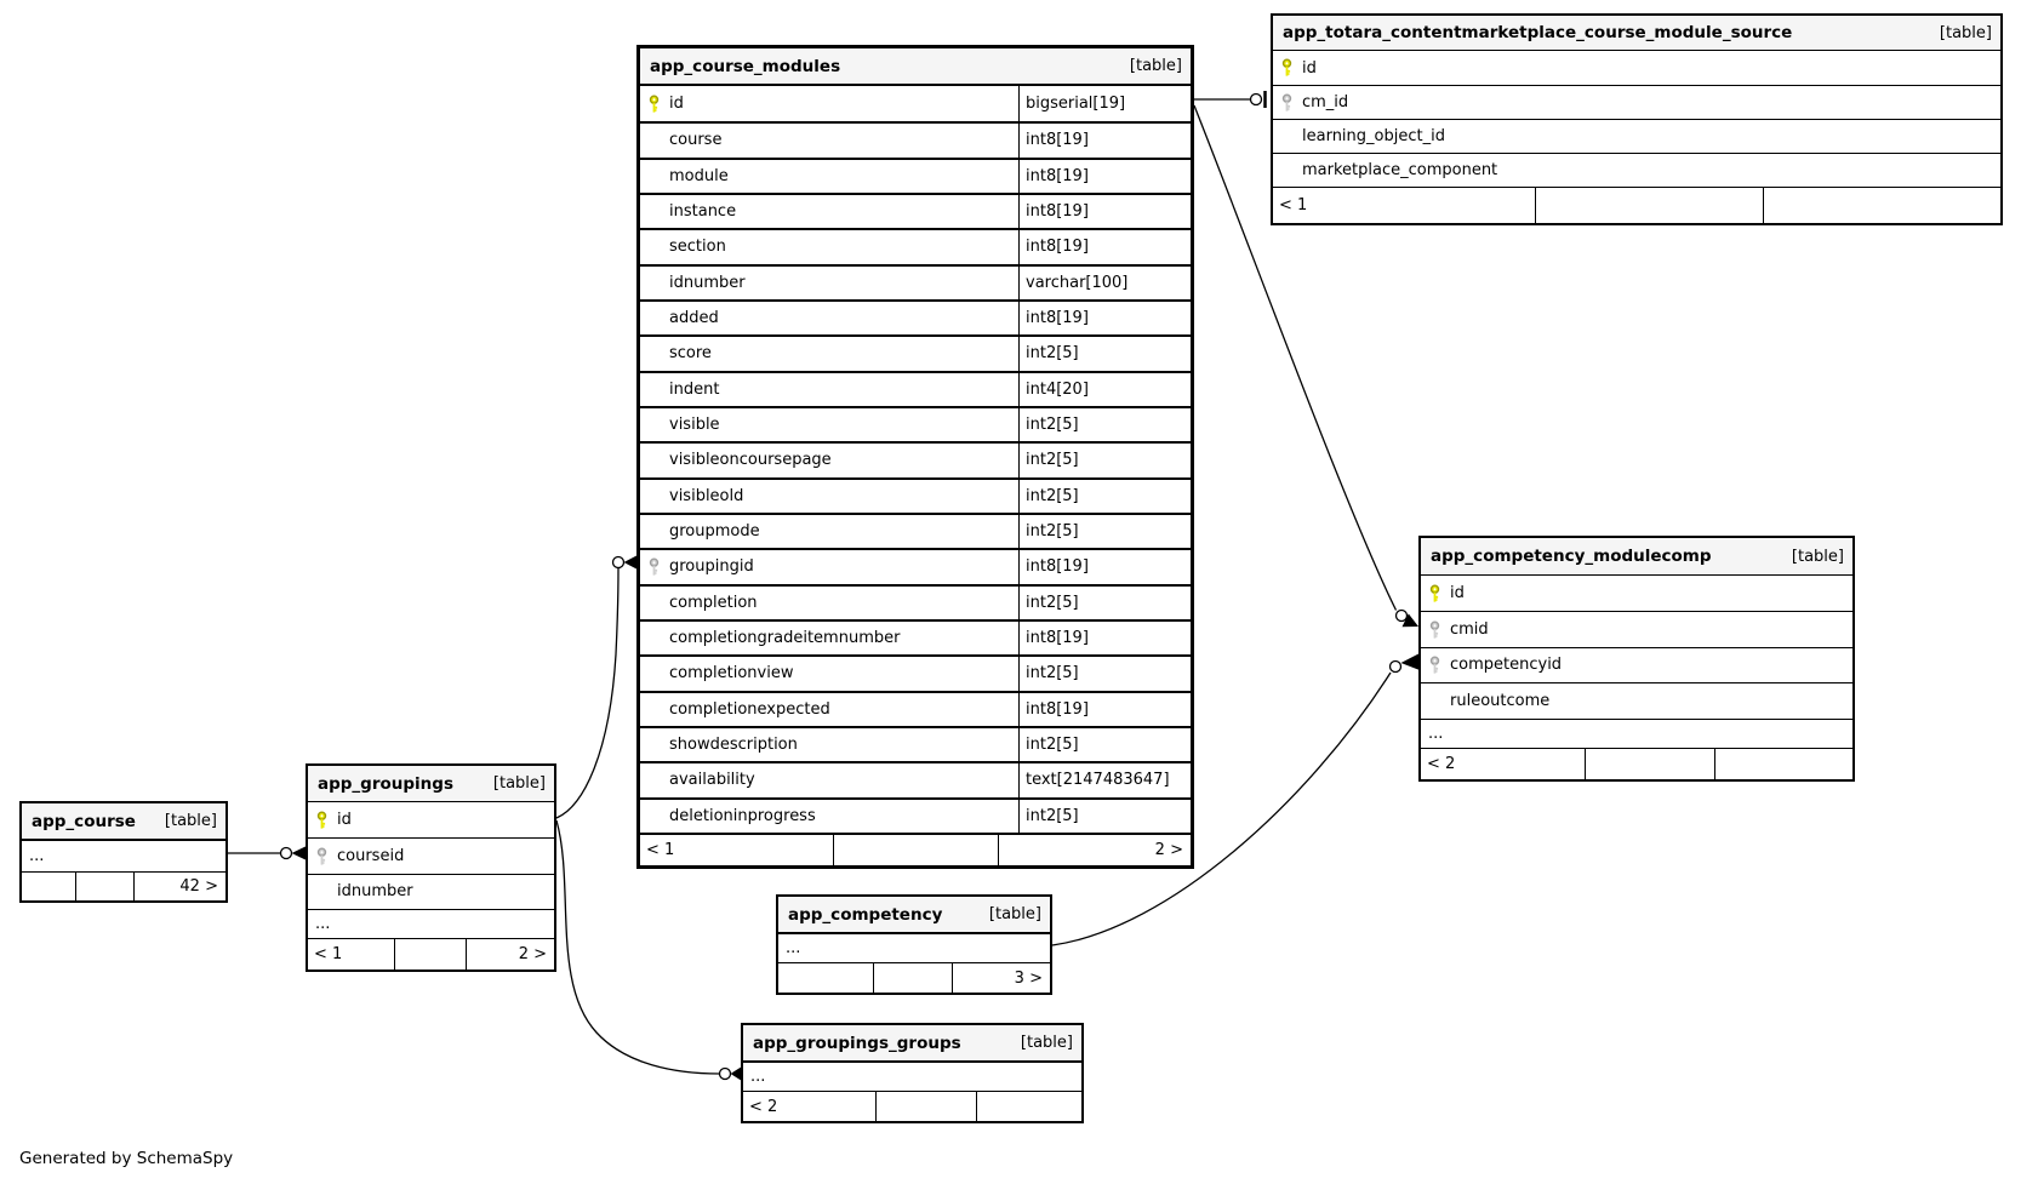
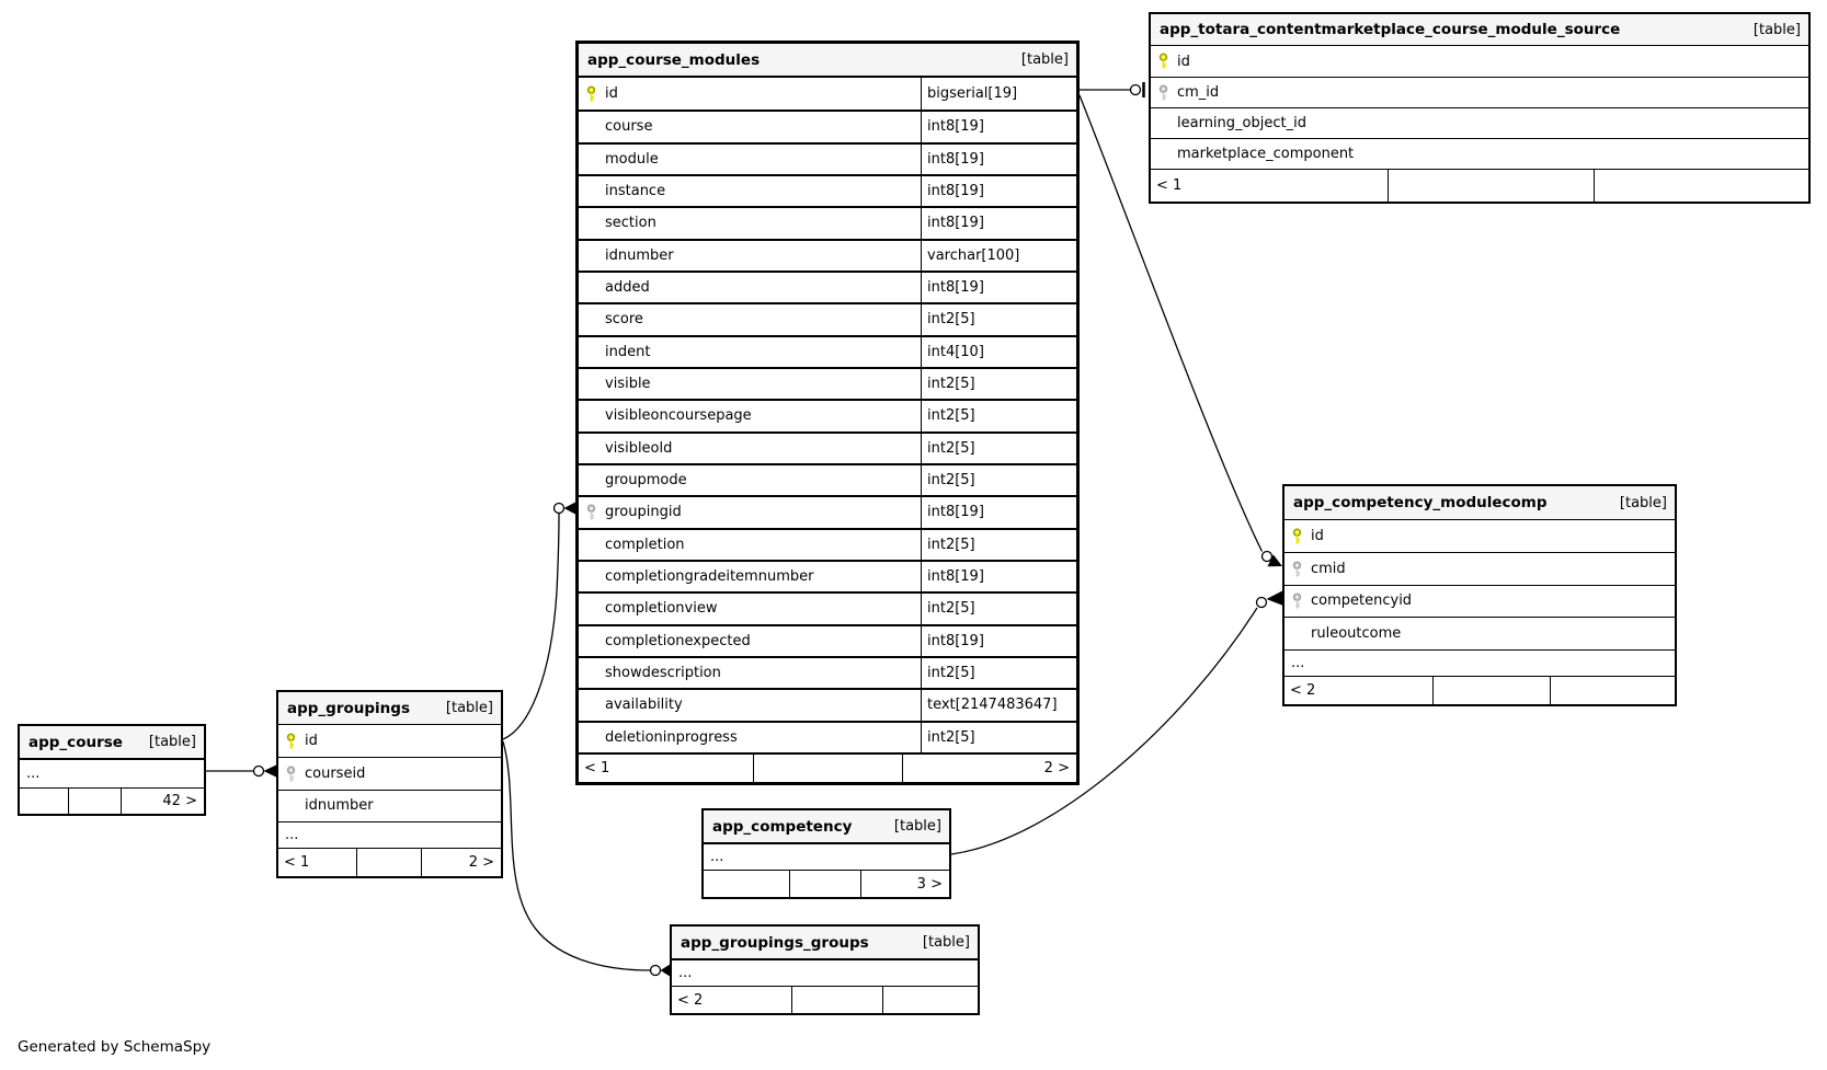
  Generated by SchemaSpy
  app_course_modules
  [table]
  id
  bigserial[19]
  course
  int8[19]
  module
  int8[19]
  instance
  int8[19]
  section
  int8[19]
  idnumber
  varchar[100]
  added
  int8[19]
  score
  int2[5]
  indent
- int4[20]
+ int4[10]
  visible
  int2[5]
  visibleoncoursepage
  int2[5]
  visibleold
  int2[5]
  groupmode
  int2[5]
  groupingid
  int8[19]
  completion
  int2[5]
  completiongradeitemnumber
  int8[19]
  completionview
  int2[5]
  completionexpected
  int8[19]
  showdescription
  int2[5]
  availability
  text[2147483647]
  deletioninprogress
  int2[5]
  < 1
  2 >
  app_totara_contentmarketplace_course_module_source
  [table]
  id
  cm_id
  learning_object_id
  marketplace_component
  < 1
  app_competency_modulecomp
  [table]
  id
  cmid
  competencyid
  ruleoutcome
  ...
  < 2
  app_groupings
  [table]
  id
  courseid
  idnumber
  ...
  < 1
  2 >
  app_course
  [table]
  ...
  42 >
  app_competency
  [table]
  ...
  3 >
  app_groupings_groups
  [table]
  ...
  < 2
